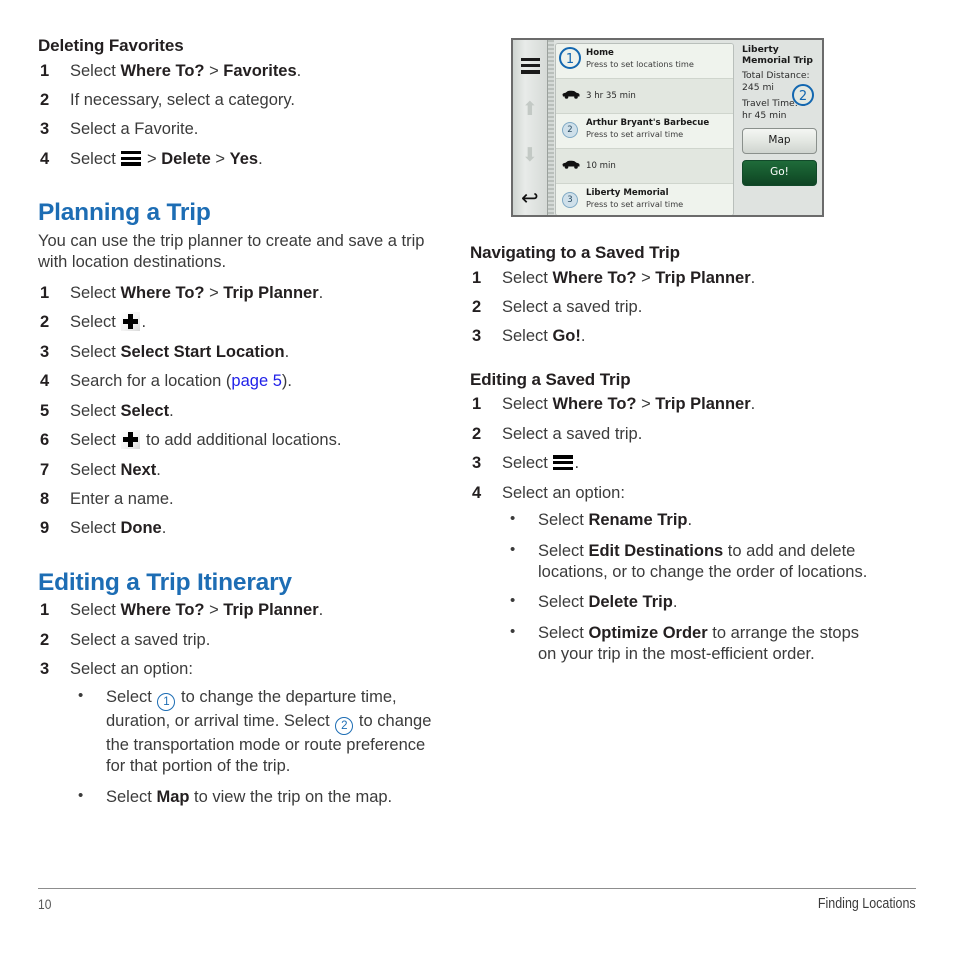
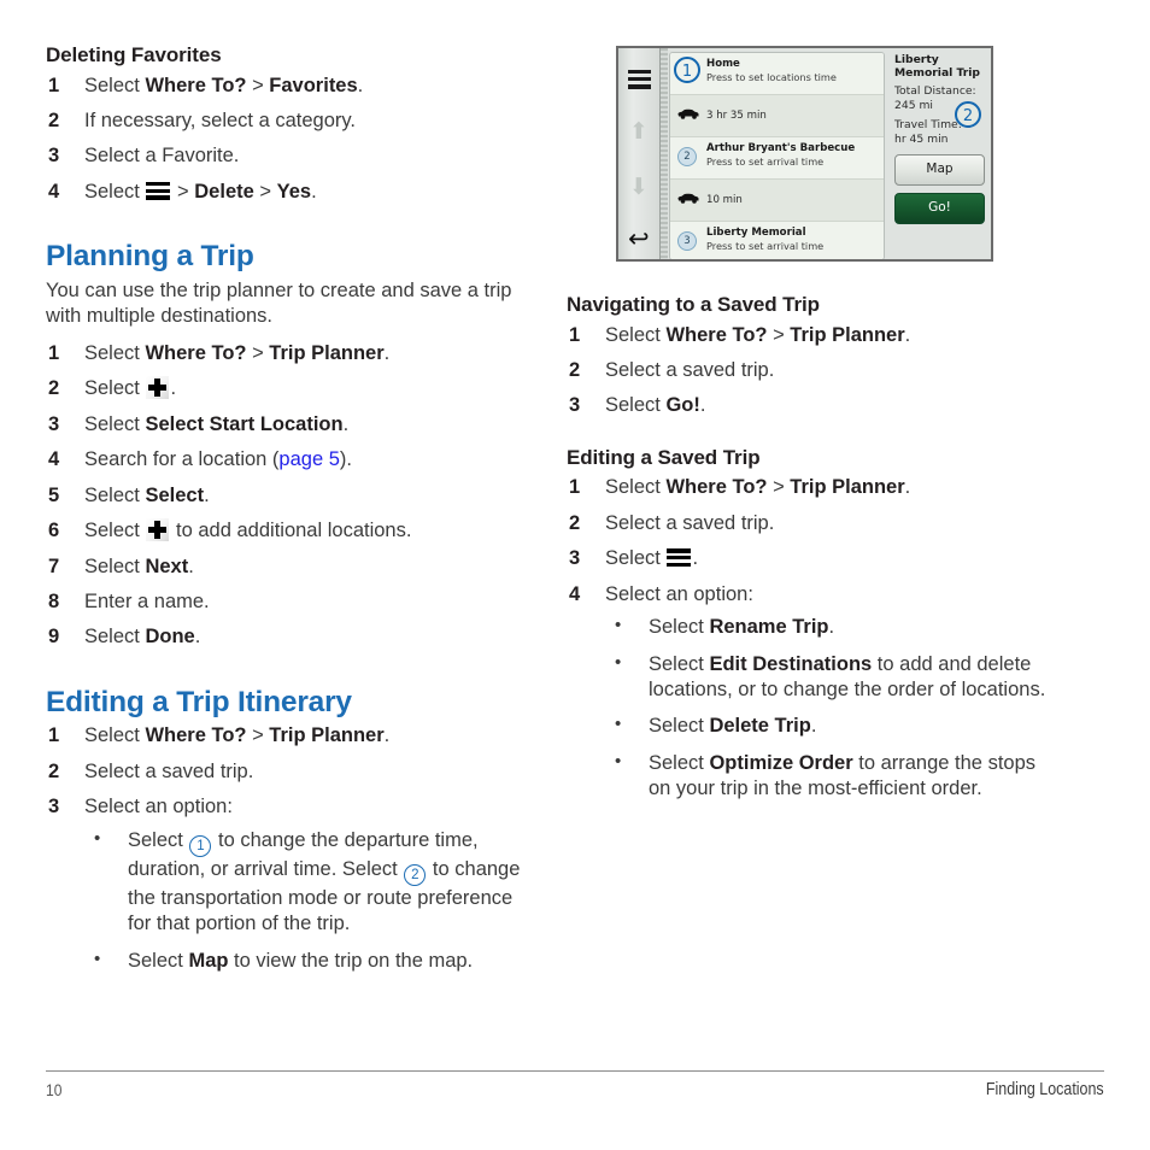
  Deleting Favorites
  1
  Select Where To? > Favorites.
  2
  If necessary, select a category.
  3
  Select a Favorite.
  4
  Select > Delete > Yes.
  Planning a Trip
- You can use the trip planner to create and save a trip with location destinations.
+ You can use the trip planner to create and save a trip with multiple destinations.
  1
  Select Where To? > Trip Planner.
  2
  Select .
  3
  Select Select Start Location.
  4
  Search for a location (page 5).
  5
  Select Select.
  6
  Select to add additional locations.
  7
  Select Next.
  8
  Enter a name.
  9
  Select Done.
  Editing a Trip Itinerary
  1
  Select Where To? > Trip Planner.
  2
  Select a saved trip.
  3
  Select an option:
  •
  Select 1 to change the departure time, duration, or arrival time. Select 2 to change the transportation mode or route preference for that portion of the trip.
  •
  Select Map to view the trip on the map.
  ⬆
  ⬇
  1
  Home
  Press to set locations time
  3 hr 35 min
  2
  Arthur Bryant's Barbecue
  Press to set arrival time
  10 min
  3
  Liberty Memorial
  Press to set arrival time
  2
  Liberty Memorial Trip
  Total Distance: 245 mi
  Travel Time hr 45 min
  Map
  Go!
  Navigating to a Saved Trip
  1
  Select Where To? > Trip Planner.
  2
  Select a saved trip.
  3
  Select Go!.
  Editing a Saved Trip
  1
  Select Where To? > Trip Planner.
  2
  Select a saved trip.
  3
  Select .
  4
  Select an option:
  •
  Select Rename Trip.
  •
  Select Edit Destinations to add and delete locations, or to change the order of locations.
  •
  Select Delete Trip.
  •
  Select Optimize Order to arrange the stops on your trip in the most-efficient order.
  10
  Finding Locations
